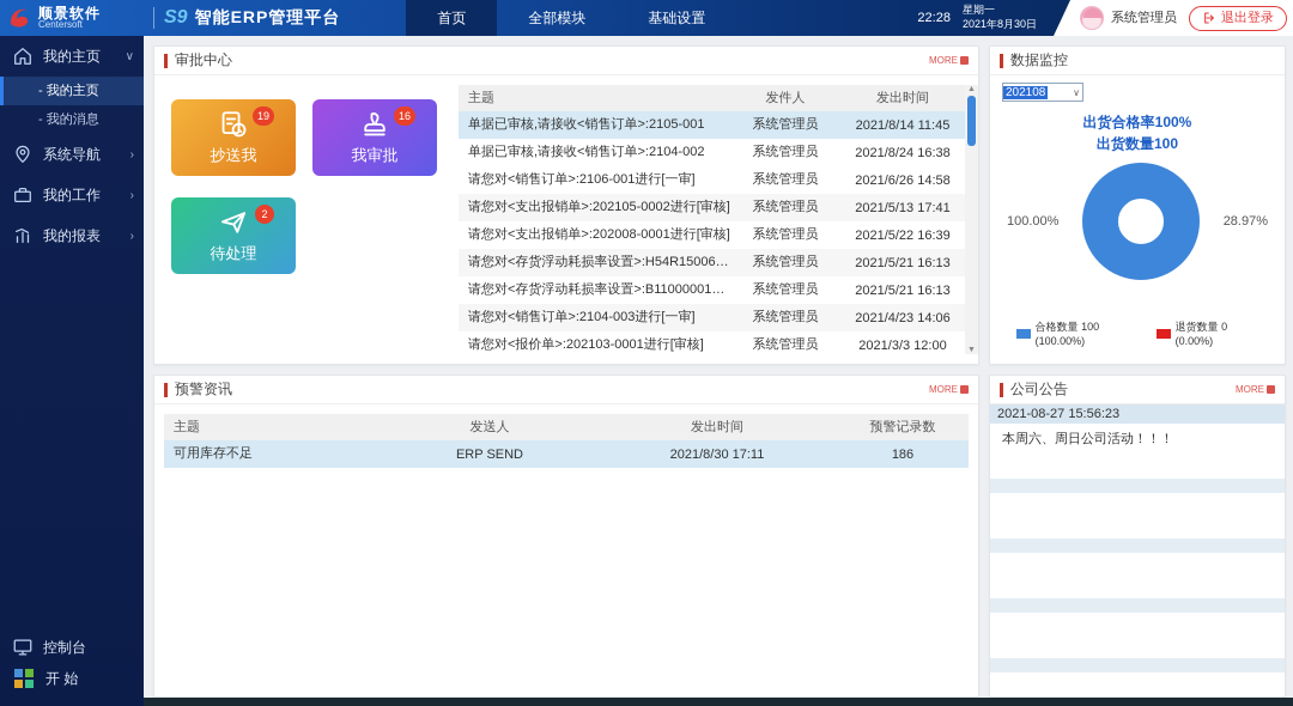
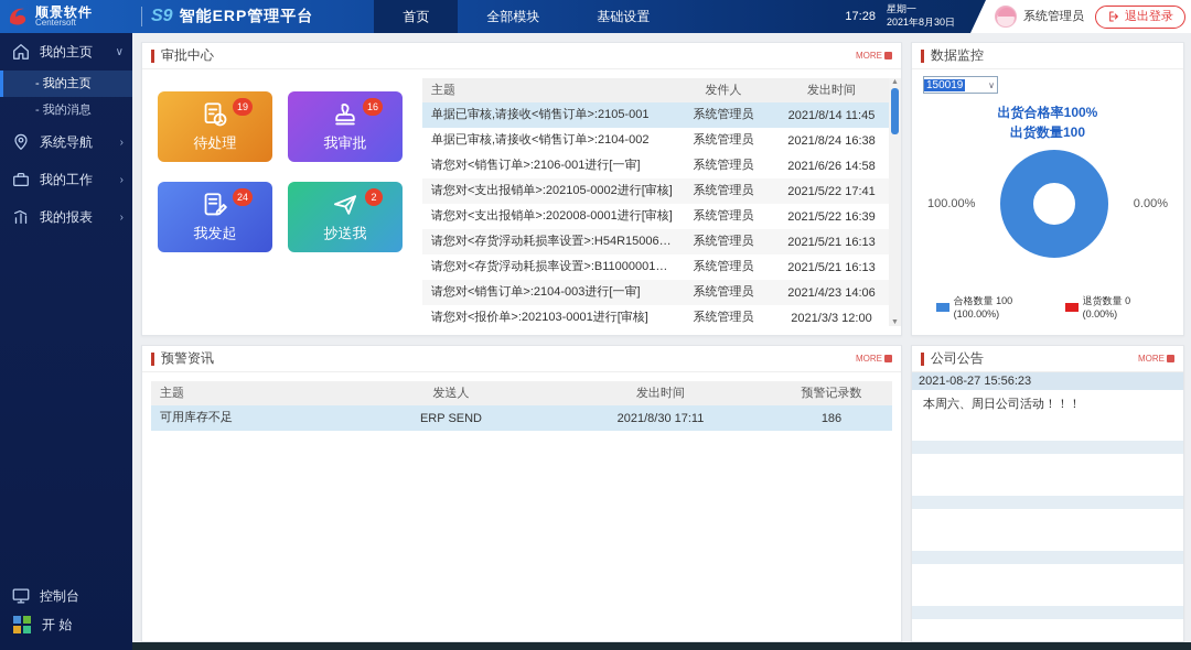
  顺景软件
  Centersoft
  S9
  智能ERP管理平台
  首页
  全部模块
  基础设置
- 22:28
+ 17:28
  星期一
  2021年8月30日
  系统管理员
  退出登录
  我的主页
  ∨
  - 我的主页
  - 我的消息
  系统导航
  ›
  我的工作
  ›
  我的报表
  ›
  控制台
  开 始
  审批中心
  MORE
  19
- 抄送我
+ 待处理
  16
  我审批
+ 24
+ 我发起
  2
- 待处理
+ 抄送我
  主题
  发件人
  发出时间
  单据已审核,请接收<销售订单>:2105-001
  系统管理员
  2021/8/14 11:45
  单据已审核,请接收<销售订单>:2104-002
  系统管理员
  2021/8/24 16:38
  请您对<销售订单>:2106-001进行[一审]
  系统管理员
  2021/6/26 14:58
  请您对<支出报销单>:202105-0002进行[审核]
  系统管理员
- 2021/5/13 17:41
+ 2021/5/22 17:41
  请您对<支出报销单>:202008-0001进行[审核]
  系统管理员
  2021/5/22 16:39
  请您对<存货浮动耗损率设置>:H54R1500600
  系统管理员
  2021/5/21 16:13
  请您对<存货浮动耗损率设置>:B11000001进
  系统管理员
  2021/5/21 16:13
  请您对<销售订单>:2104-003进行[一审]
  系统管理员
  2021/4/23 14:06
  请您对<报价单>:202103-0001进行[审核]
  系统管理员
  2021/3/3 12:00
  预警资讯
  MORE
  主题
  发送人
  发出时间
  预警记录数
  可用库存不足
  ERP SEND
  2021/8/30 17:11
  186
  数据监控
- 202108
+ 150019
  ∨
  出货合格率100%
  出货数量100
  100.00%
- 28.97%
+ 0.00%
  合格数量 100 (100.00%)
  退货数量 0 (0.00%)
  公司公告
  MORE
  2021-08-27 15:56:23
  本周六、周日公司活动！！！
